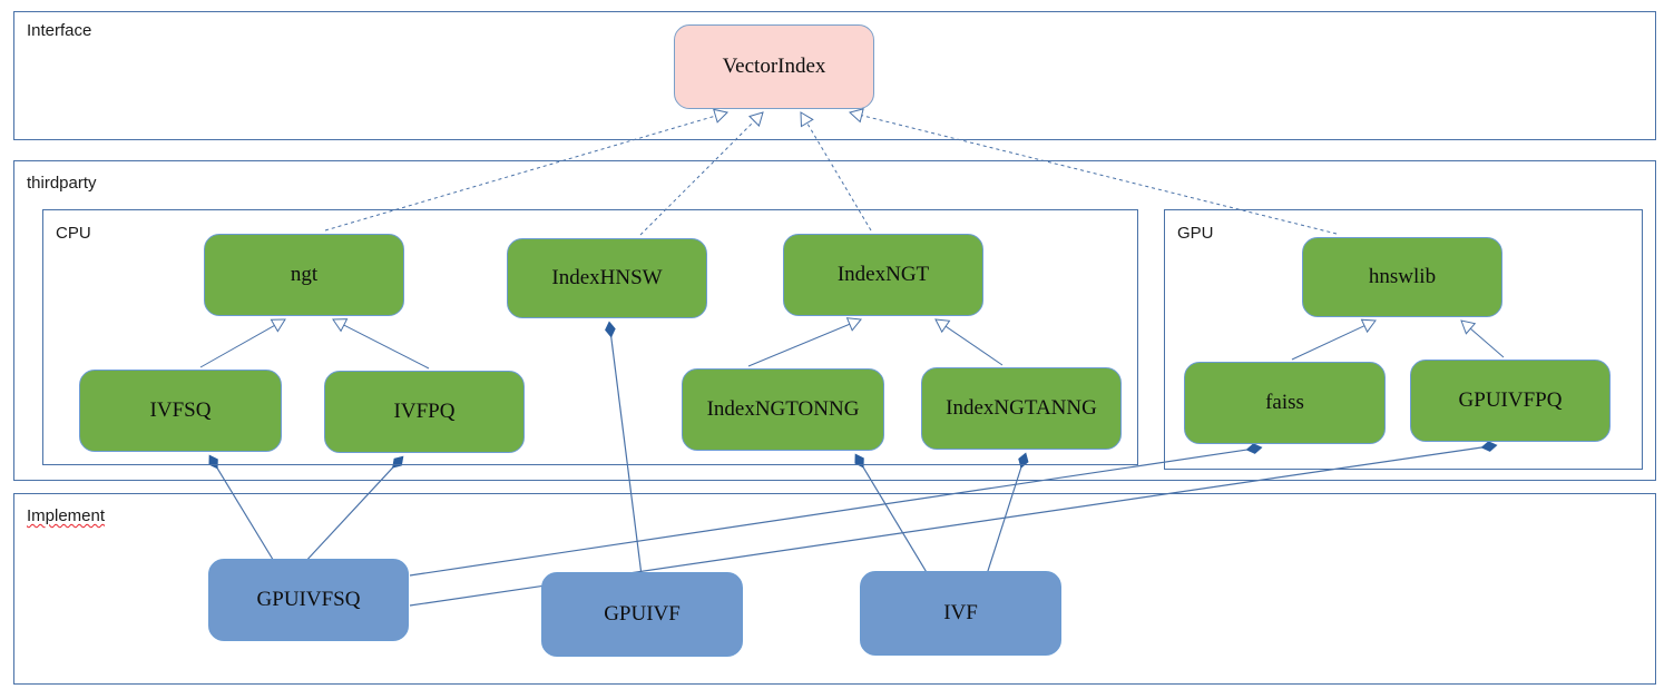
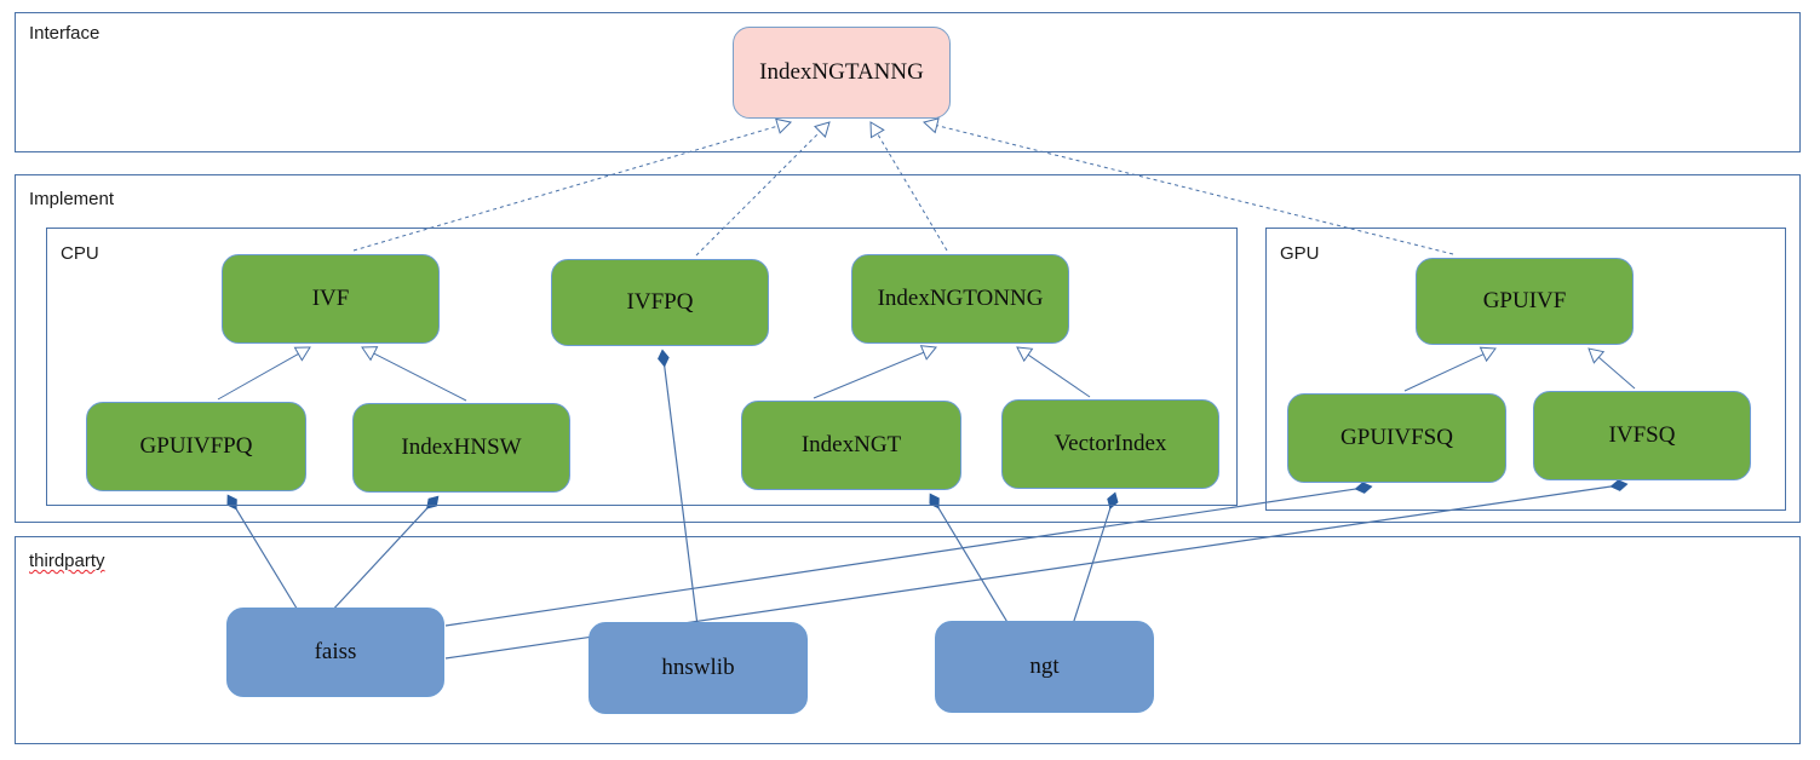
  Interface
- thirdparty
+ Implement
  CPU
  GPU
- Implement
+ thirdparty
- VectorIndex
+ IndexNGTANNG
- ngt
+ IVF
- IndexHNSW
+ IVFPQ
- IndexNGT
+ IndexNGTONNG
- hnswlib
+ GPUIVF
- IVFSQ
+ GPUIVFPQ
- IVFPQ
+ IndexHNSW
- IndexNGTONNG
+ IndexNGT
- IndexNGTANNG
+ VectorIndex
- faiss
+ GPUIVFSQ
- GPUIVFPQ
+ IVFSQ
- GPUIVFSQ
+ faiss
- GPUIVF
+ hnswlib
- IVF
+ ngt
